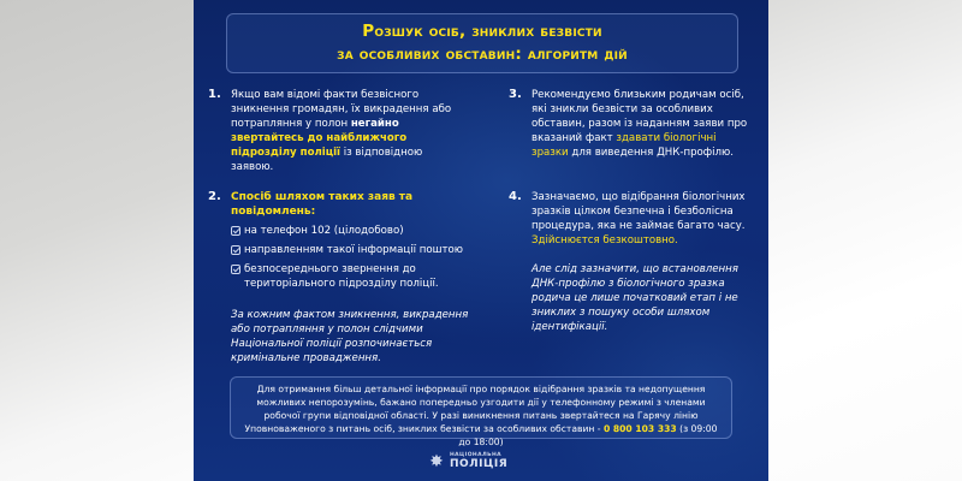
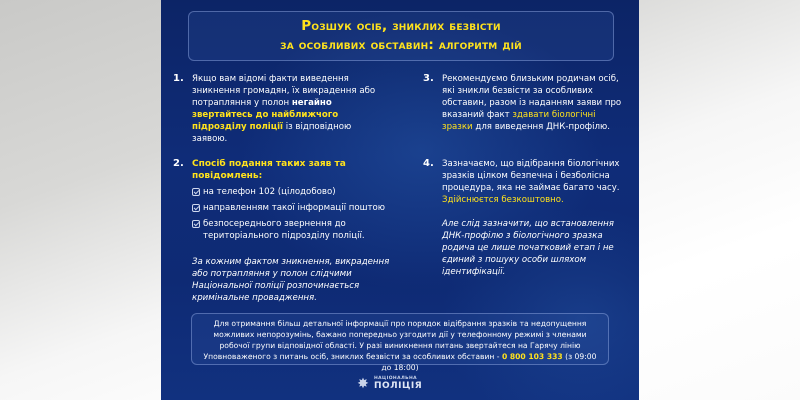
  Розшук осіб, зниклих безвісти
  за особливих обставин: алгоритм дій
  1.
- Якщо вам відомі факти безвісного зникнення громадян, їх викрадення або потрапляння у полон негайно звертайтесь до найближчого підрозділу поліції із відповідною заявою.
+ Якщо вам відомі факти виведення зникнення громадян, їх викрадення або потрапляння у полон негайно звертайтесь до найближчого підрозділу поліції із відповідною заявою.
  3.
  Рекомендуємо близьким родичам осіб, які зникли безвісти за особливих обставин, разом із наданням заяви про вказаний факт здавати біологічні зразки для виведення ДНК-профілю.
  2.
- Спосіб шляхом таких заяв та повідомлень:
+ Спосіб подання таких заяв та повідомлень:
  на телефон 102 (цілодобово)
  направленням такої інформації поштою
  безпосереднього звернення до територіального підрозділу поліції.
  За кожним фактом зникнення, викрадення або потрапляння у полон слідчими Національної поліції розпочинається кримінальне провадження.
  4.
  Зазначаємо, що відібрання біологічних зразків цілком безпечна і безболісна процедура, яка не займає багато часу. Здійснюєтся безкоштовно.
- Але слід зазначити, що встановлення ДНК-профілю з біологічного зразка родича це лише початковий етап і не зниклих з пошуку особи шляхом ідентифікації.
+ Але слід зазначити, що встановлення ДНК-профілю з біологічного зразка родича це лише початковий етап і не єдиний з пошуку особи шляхом ідентифікації.
  Для отримання більш детальної інформації про порядок відібрання зразків та недопущення можливих непорозумінь, бажано попередньо узгодити дії у телефонному режимі з членами робочої групи відповідної області. У разі виникнення питань звертайтеся на Гарячу лінію Уповноваженого з питань осіб, зниклих безвісти за особливих обставин - 0 800 103 333 (з 09:00 до 18:00)
  ✸
  ПОЛІЦІЯ
